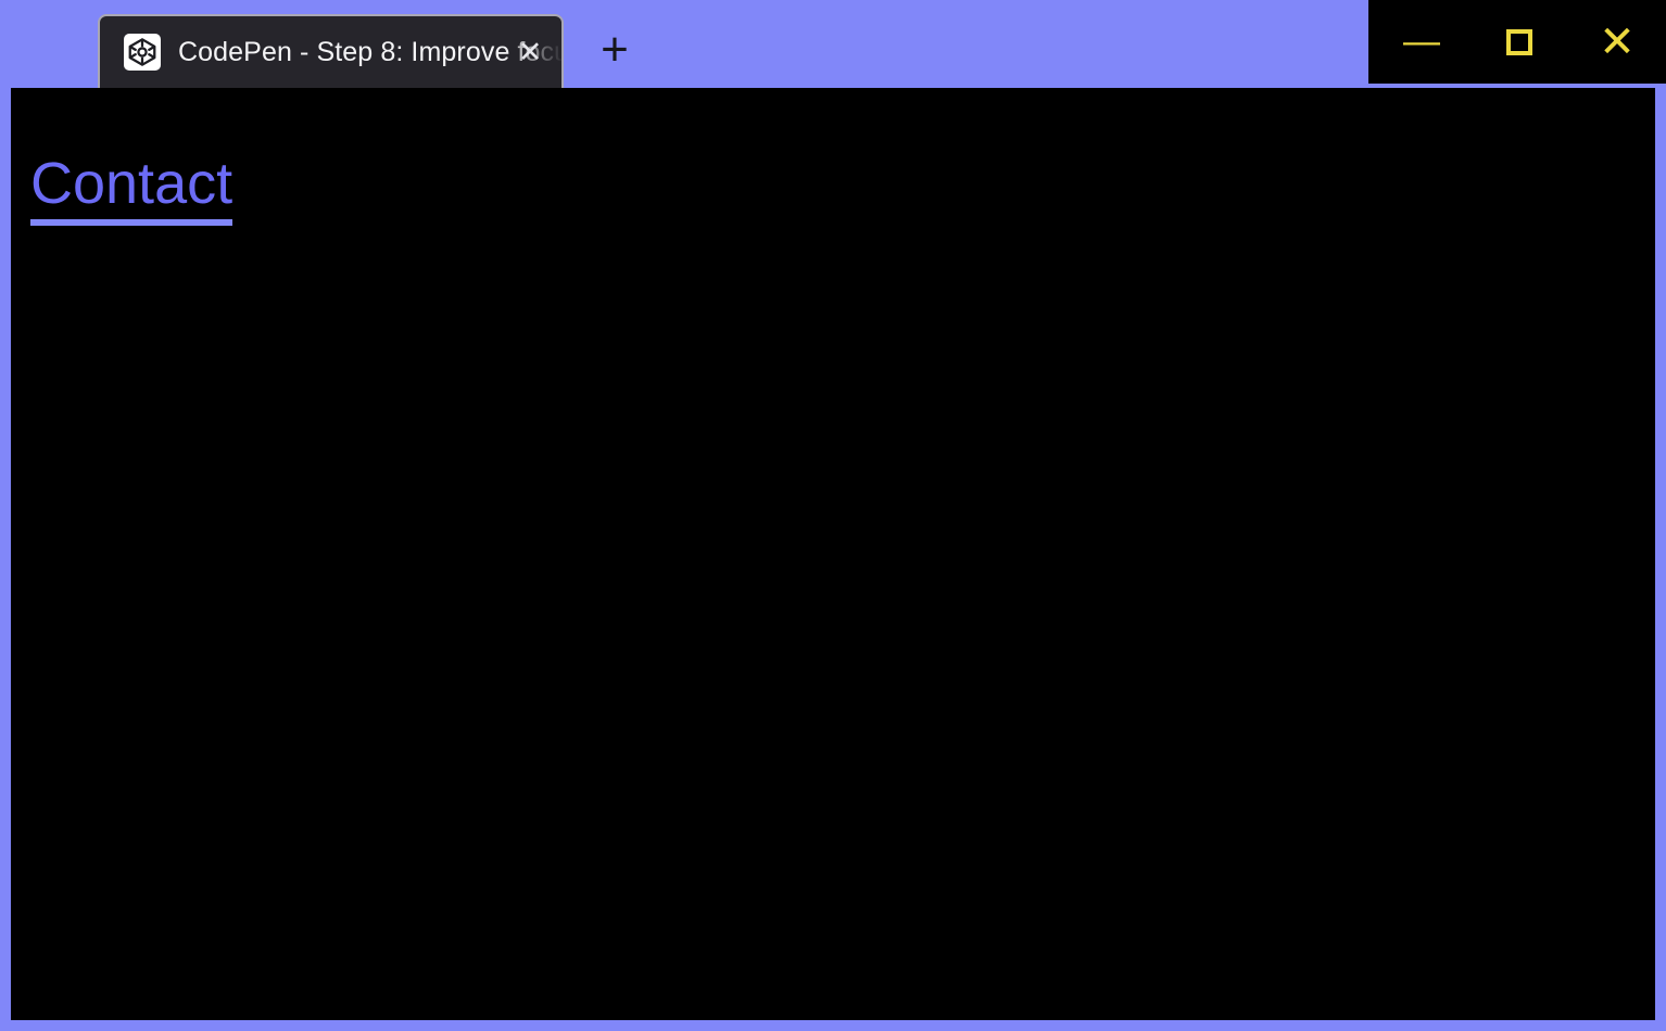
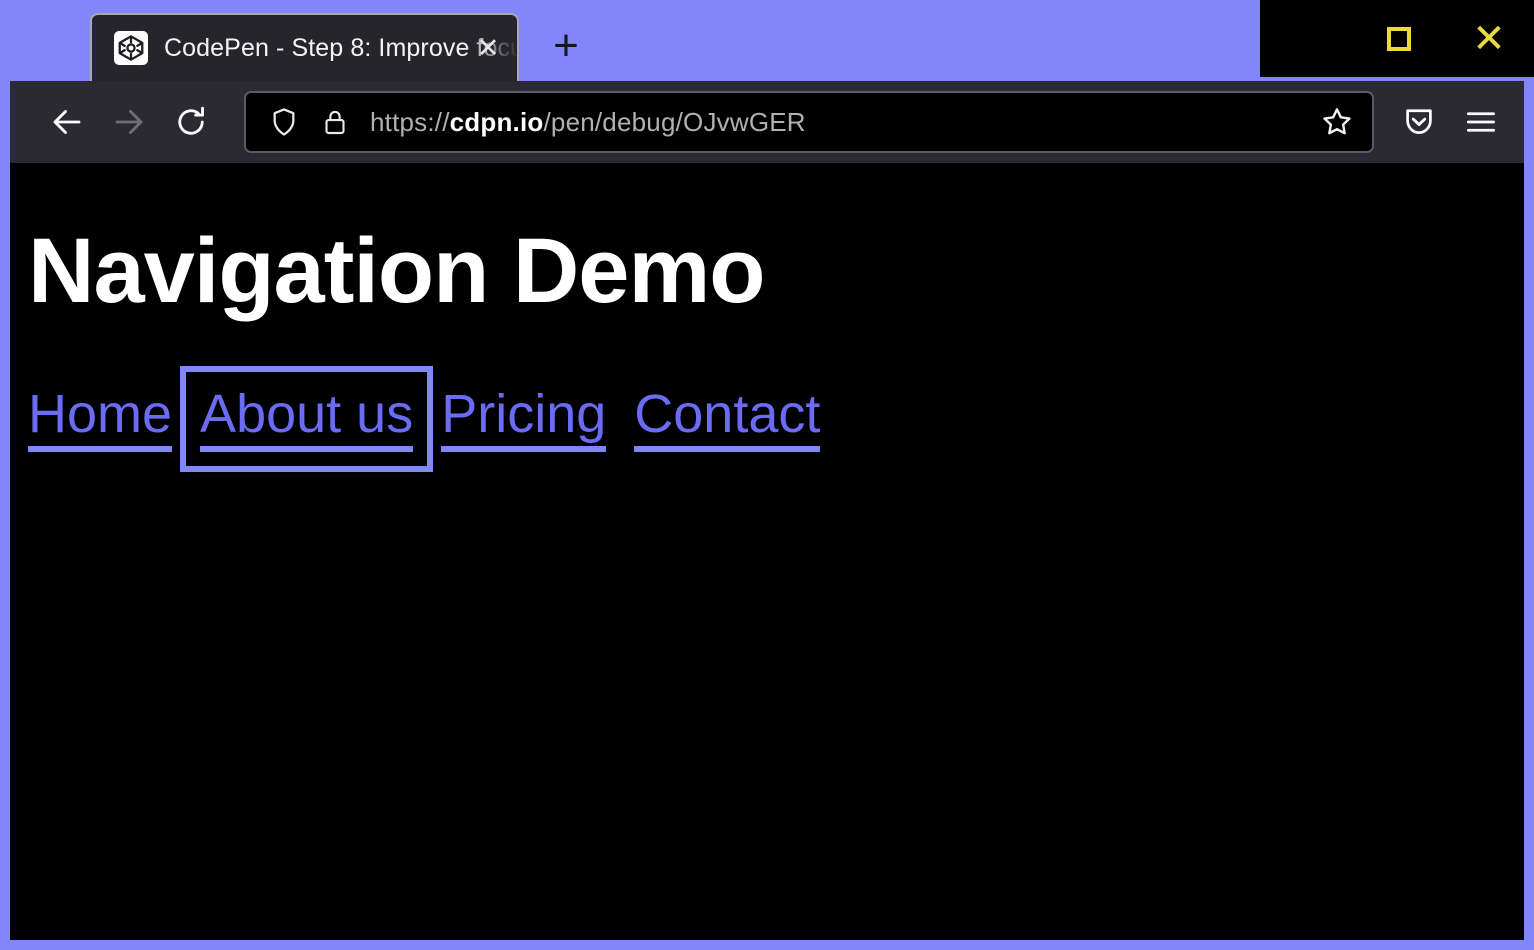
  CodePen - Step 8: Improve foc
  ✕
  +
- —
  ✕
+ https://cdpn.io/pen/debug/OJvwGER
+ Navigation Demo
+ Home
+ About us
+ Pricing
  Contact
